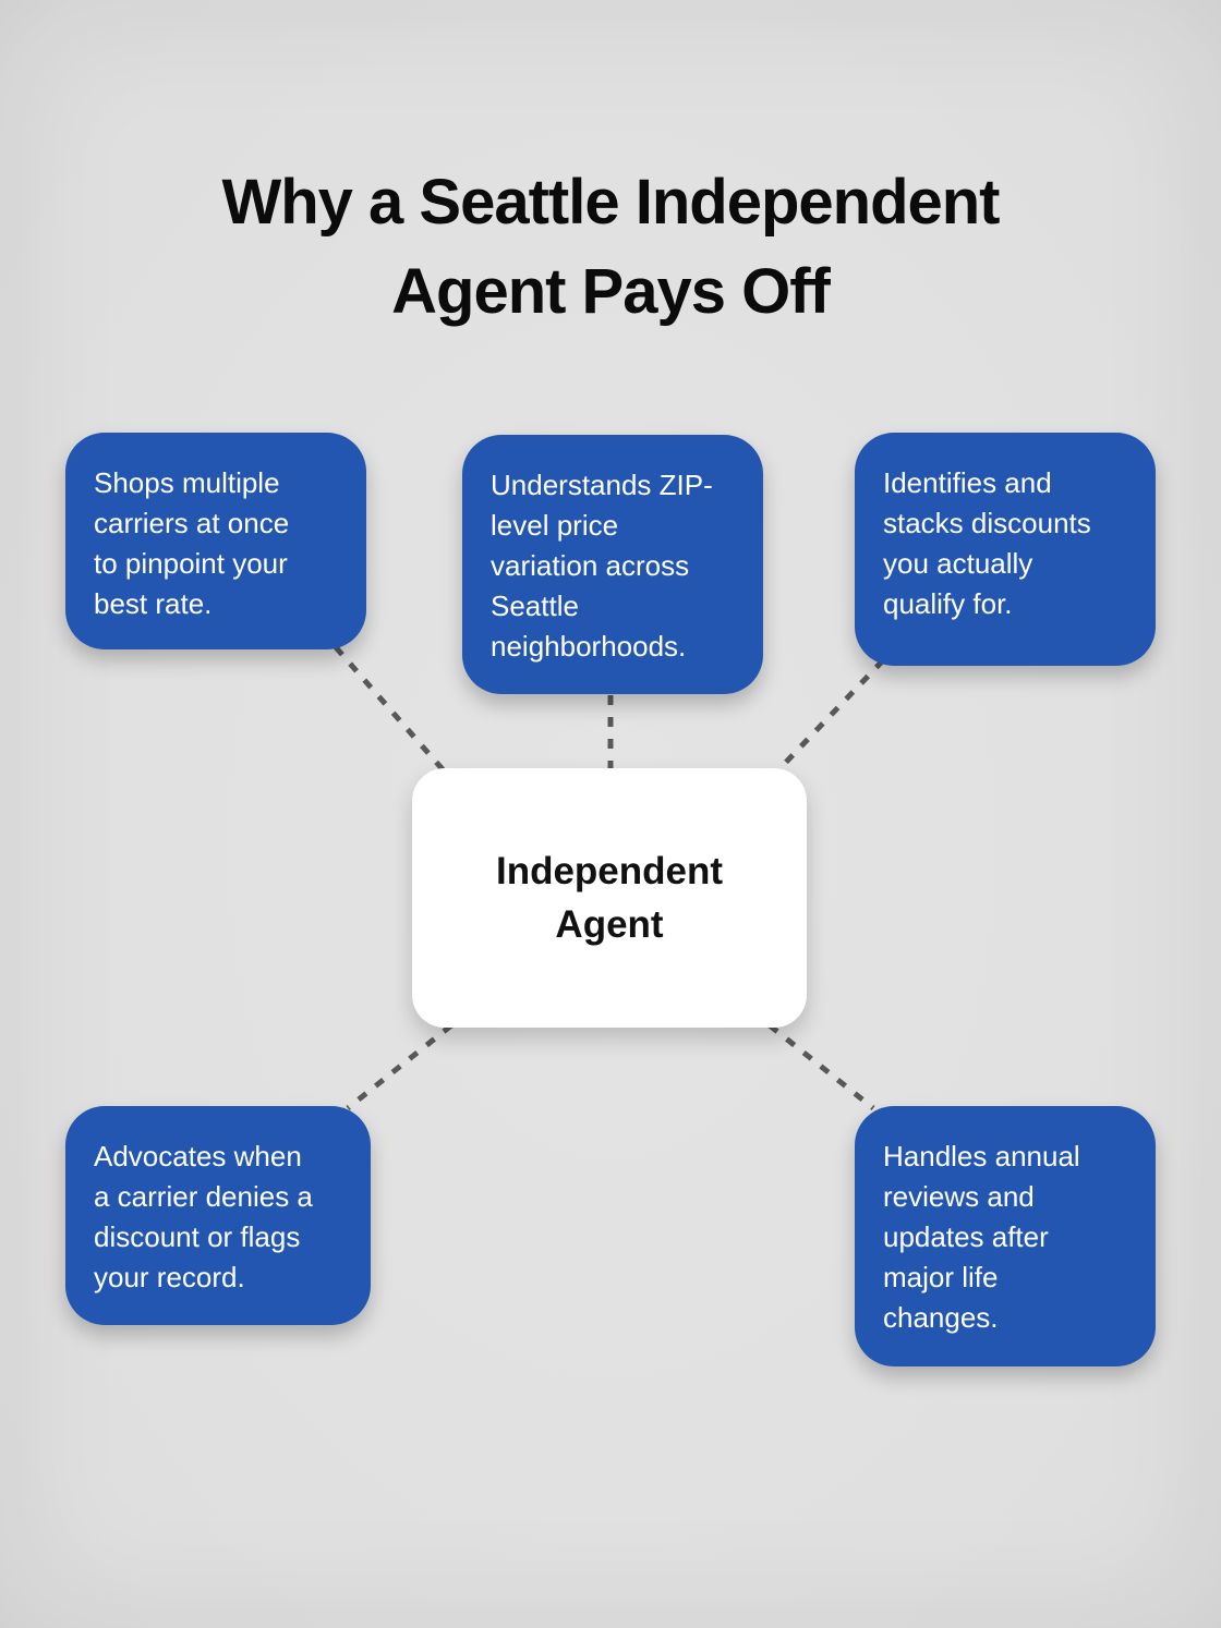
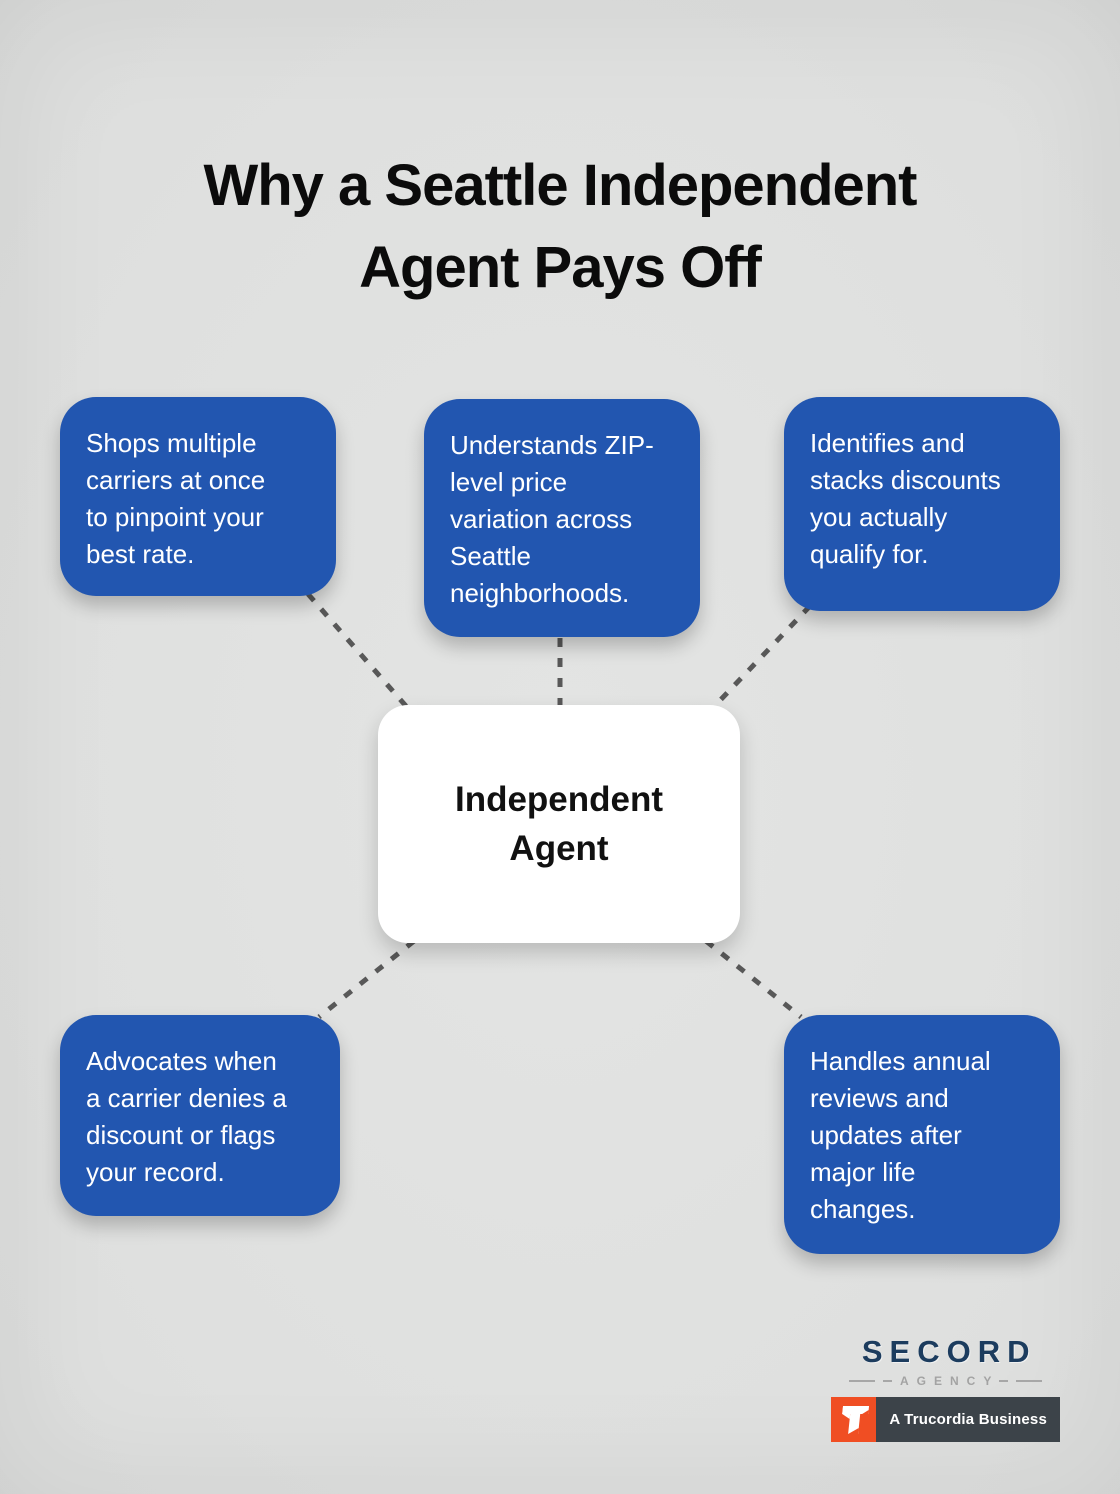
  Why a Seattle Independent
  Agent Pays Off
  Shops multiple
  carriers at once
  to pinpoint your
  best rate.
  Understands ZIP-
  level price
  variation across
  Seattle
  neighborhoods.
  Identifies and
  stacks discounts
  you actually
  qualify for.
  Independent
  Agent
  Advocates when
  a carrier denies a
  discount or flags
  your record.
  Handles annual
  reviews and
  updates after
  major life
  changes.
+ SECORD
+ AGENCY
+ A Trucordia Business
